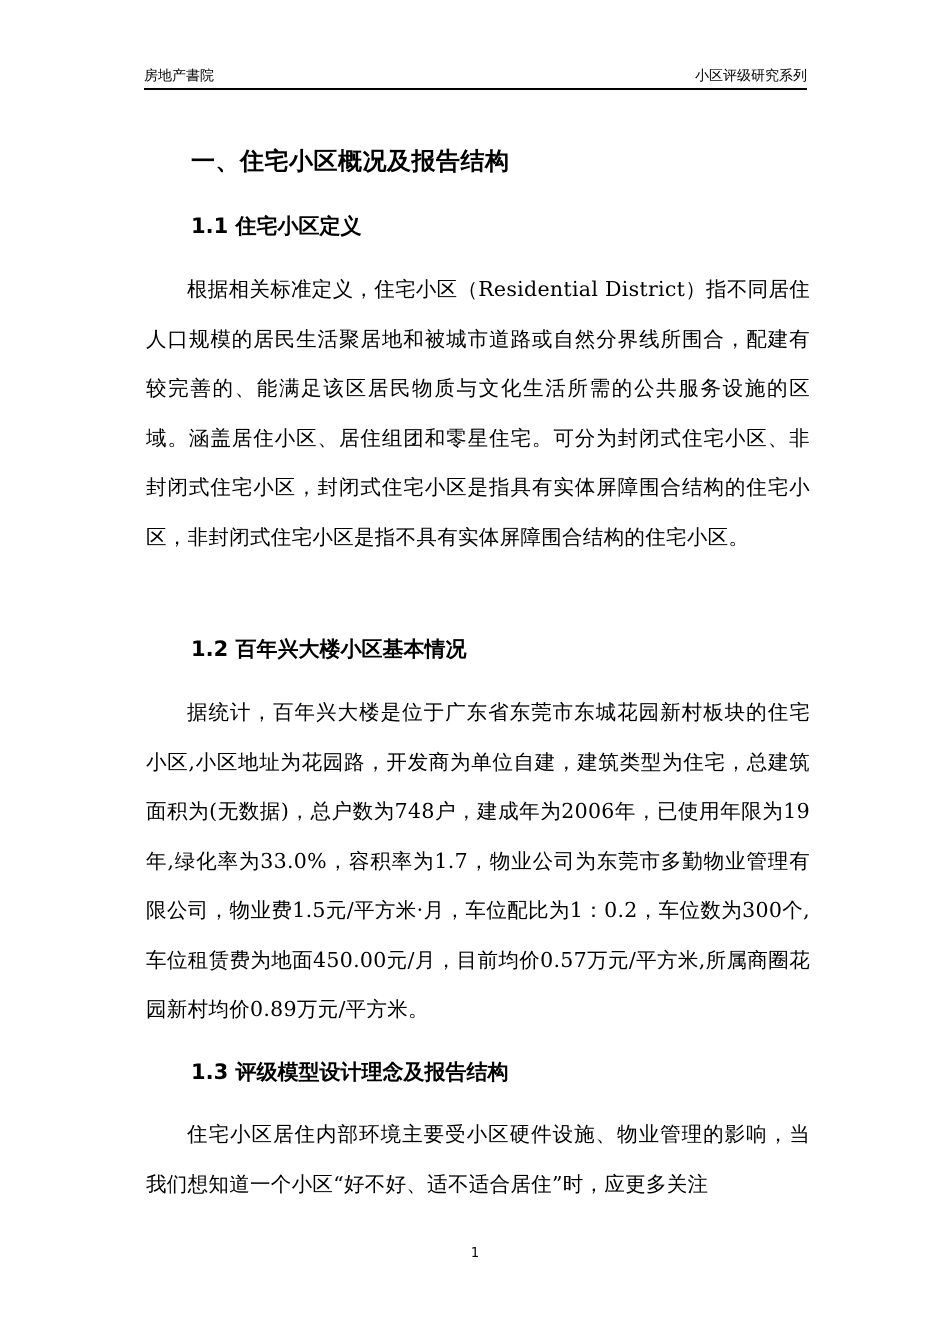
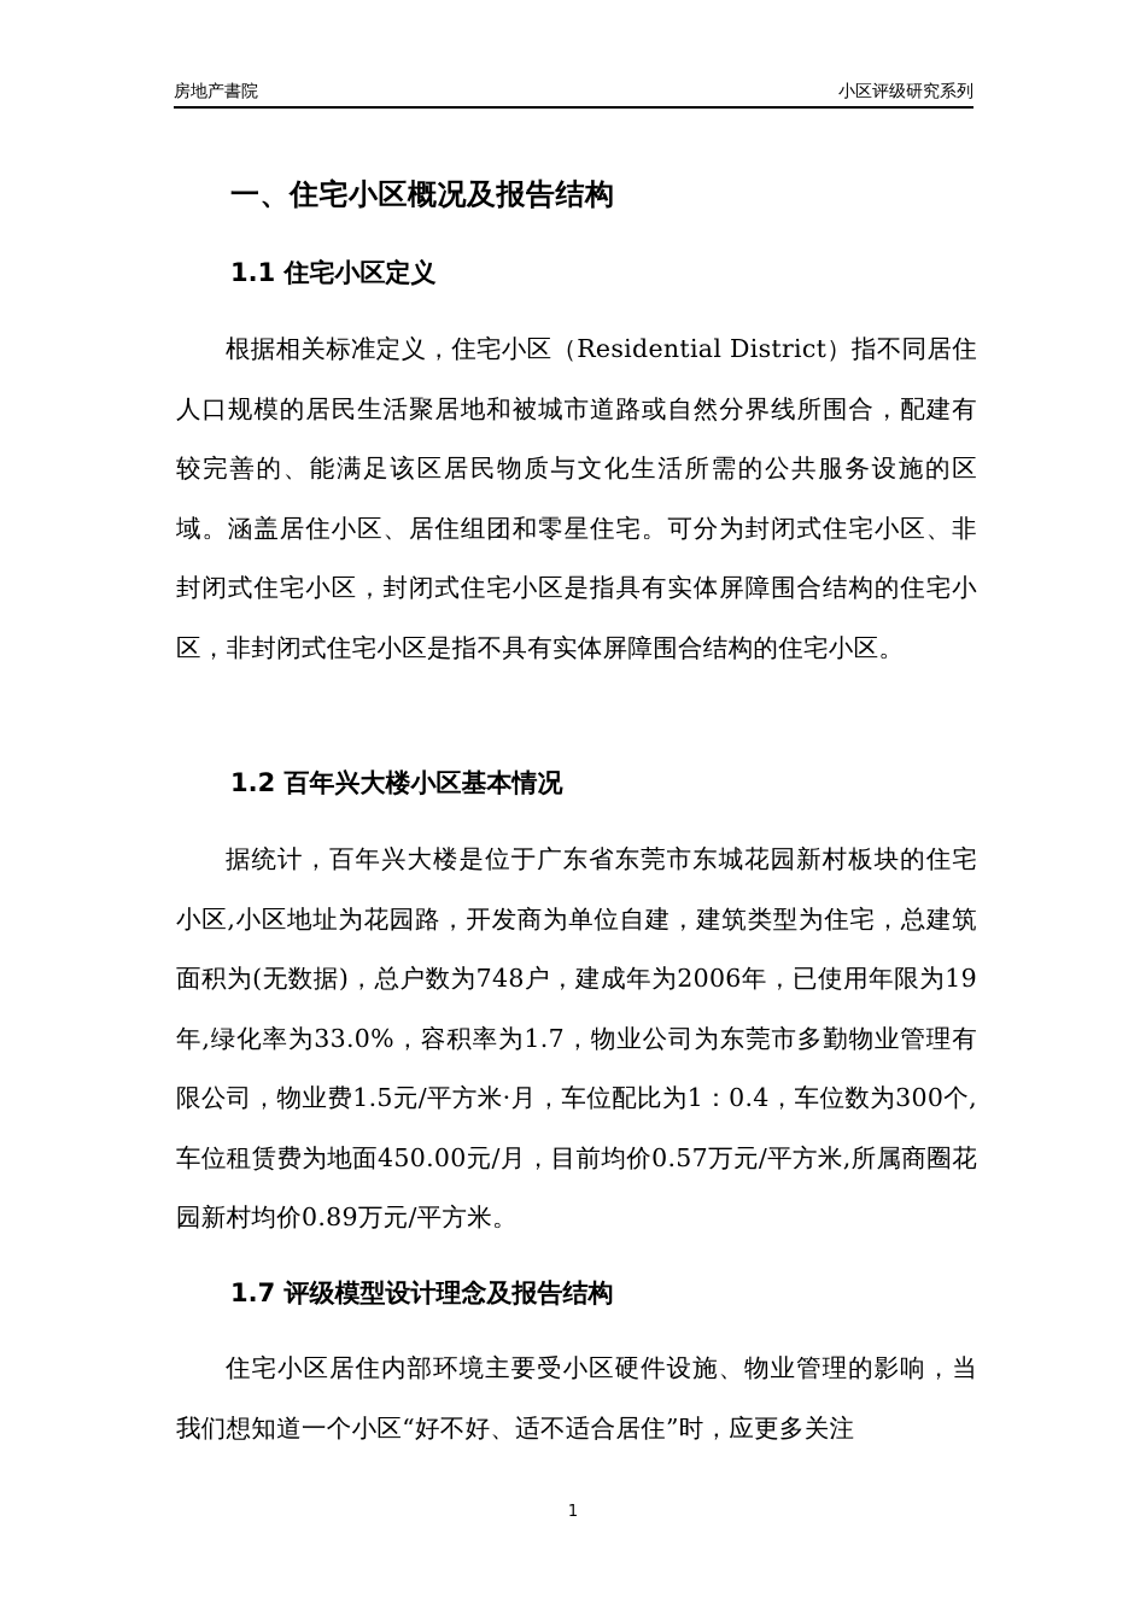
  房地产書院
  小区评级研究系列
  一、住宅小区概况及报告结构
  1.1 住宅小区定义
  根据相关标准定义，住宅小区（Residential District）指不同居住人口规模的居民生活聚居地和被城市道路或自然分界线所围合，配建有较完善的、能满足该区居民物质与文化生活所需的公共服务设施的区域。涵盖居住小区、居住组团和零星住宅。可分为封闭式住宅小区、非封闭式住宅小区，封闭式住宅小区是指具有实体屏障围合结构的住宅小区，非封闭式住宅小区是指不具有实体屏障围合结构的住宅小区。
  1.2 百年兴大楼小区基本情况
- 据统计，百年兴大楼是位于广东省东莞市东城花园新村板块的住宅小区,小区地址为花园路，开发商为单位自建，建筑类型为住宅，总建筑面积为(无数据)，总户数为748户，建成年为2006年，已使用年限为19年,绿化率为33.0%，容积率为1.7，物业公司为东莞市多勤物业管理有限公司，物业费1.5元/平方米·月，车位配比为1：0.2，车位数为300个,车位租赁费为地面450.00元/月，目前均价0.57万元/平方米,所属商圈花园新村均价0.89万元/平方米。
+ 据统计，百年兴大楼是位于广东省东莞市东城花园新村板块的住宅小区,小区地址为花园路，开发商为单位自建，建筑类型为住宅，总建筑面积为(无数据)，总户数为748户，建成年为2006年，已使用年限为19年,绿化率为33.0%，容积率为1.7，物业公司为东莞市多勤物业管理有限公司，物业费1.5元/平方米·月，车位配比为1：0.4，车位数为300个,车位租赁费为地面450.00元/月，目前均价0.57万元/平方米,所属商圈花园新村均价0.89万元/平方米。
- 1.3 评级模型设计理念及报告结构
+ 1.7 评级模型设计理念及报告结构
  住宅小区居住内部环境主要受小区硬件设施、物业管理的影响，当我们想知道一个小区“好不好、适不适合居住”时，应更多关注
  1
